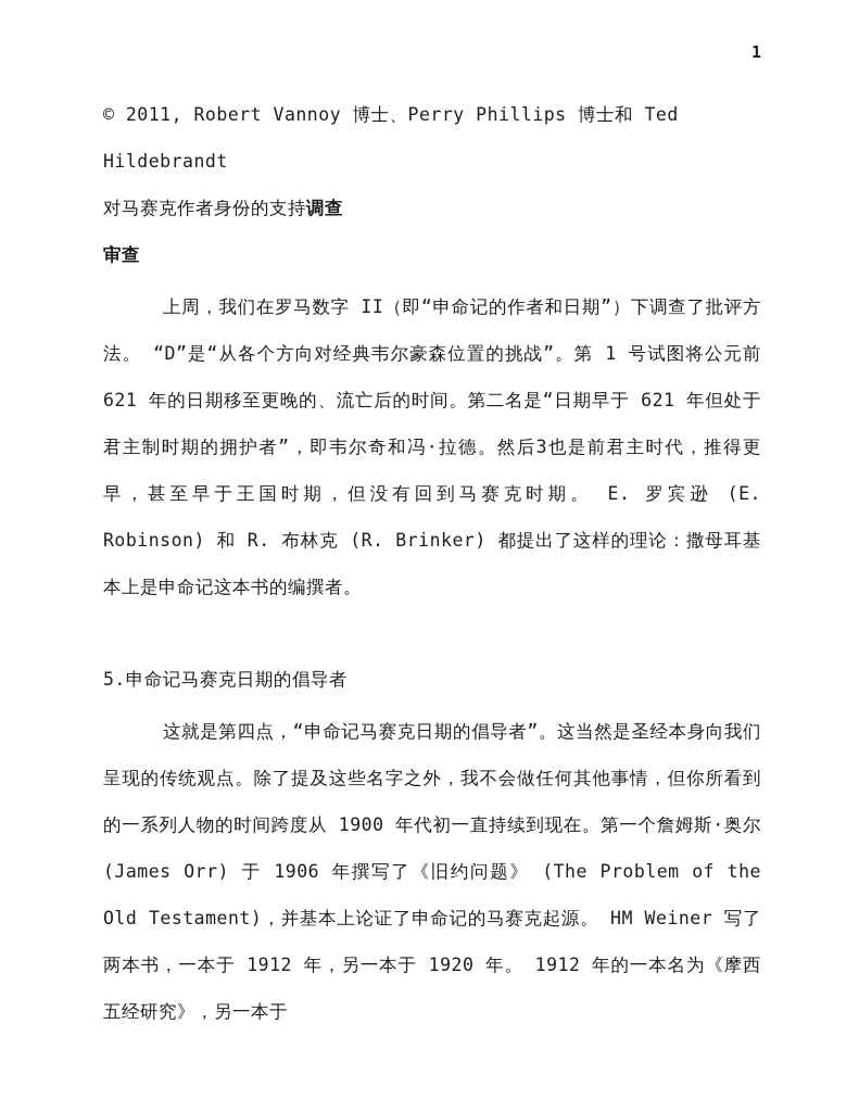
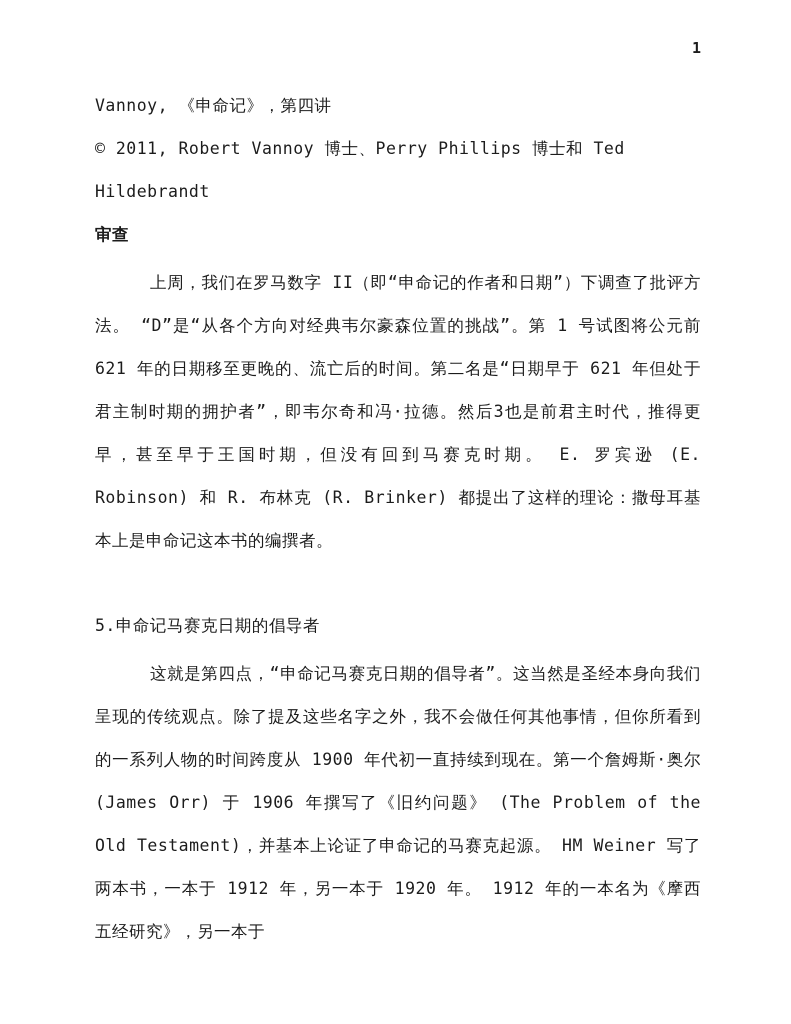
  1
+ Vannoy, 《申命记》，第四讲
  © 2011, Robert Vannoy 博士、Perry Phillips 博士和 Ted Hildebrandt
- 对马赛克作者身份的支持调查
  审查
  上周，我们在罗马数字 II（即“申命记的作者和日期”）下调查了批评方法。 “D”是“从各个方向对经典韦尔豪森位置的挑战”。第 1 号试图将公元前 621 年的日期移至更晚的、流亡后的时间。第二名是“日期早于 621 年但处于君主制时期的拥护者”，即韦尔奇和冯·拉德。然后3也是前君主时代，推得更早，甚至早于王国时期，但没有回到马赛克时期。 E. 罗宾逊 (E. Robinson) 和 R. 布林克 (R. Brinker) 都提出了这样的理论：撒母耳基本上是申命记这本书的编撰者。
  5.申命记马赛克日期的倡导者
  这就是第四点，“申命记马赛克日期的倡导者”。这当然是圣经本身向我们呈现的传统观点。除了提及这些名字之外，我不会做任何其他事情，但你所看到的一系列人物的时间跨度从 1900 年代初一直持续到现在。第一个詹姆斯·奥尔 (James Orr) 于 1906 年撰写了《旧约问题》 (The Problem of the Old Testament)，并基本上论证了申命记的马赛克起源。 HM Weiner 写了两本书，一本于 1912 年，另一本于 1920 年。 1912 年的一本名为《摩西五经研究》，另一本于
